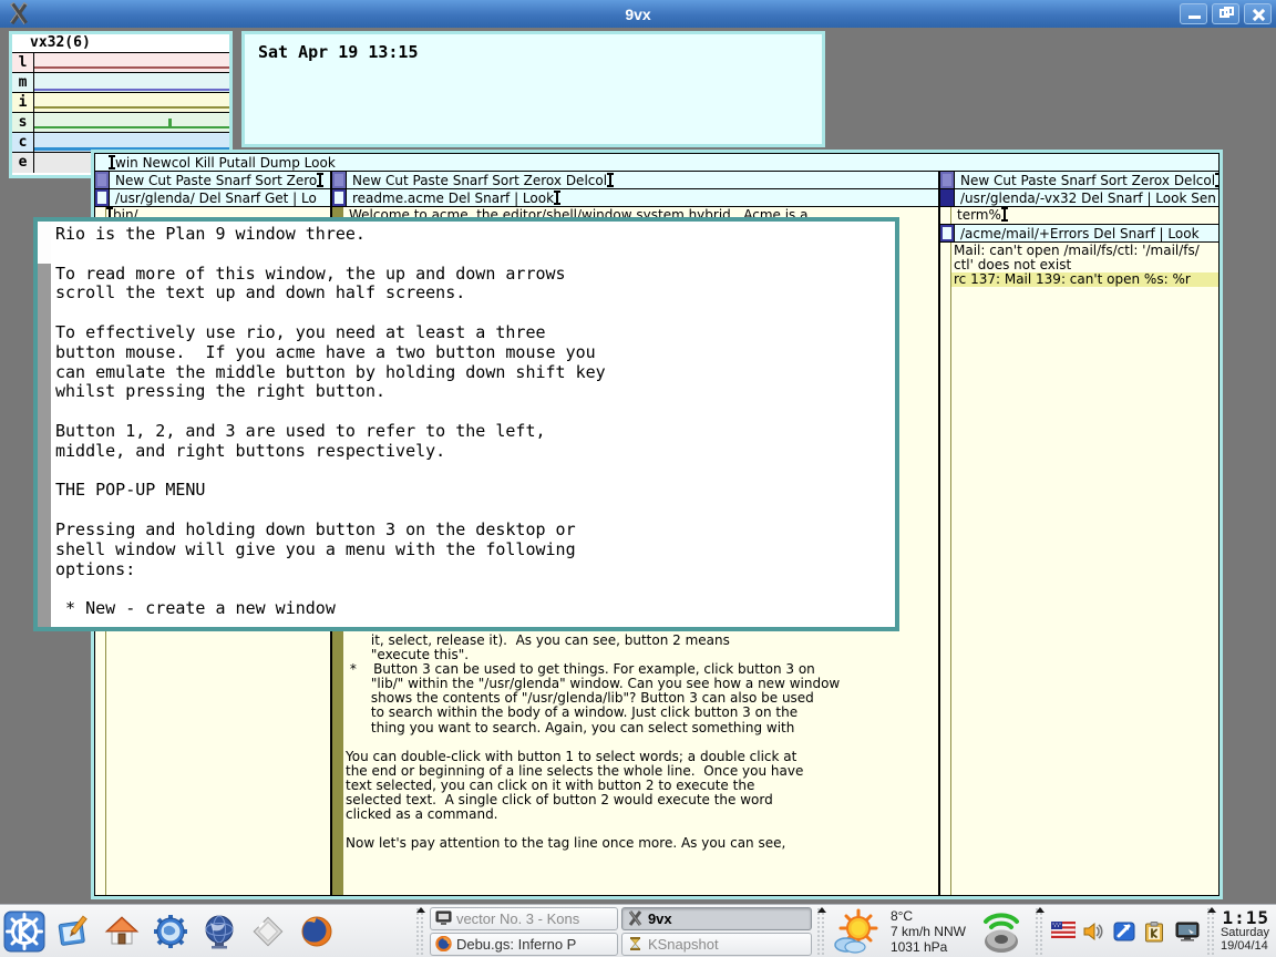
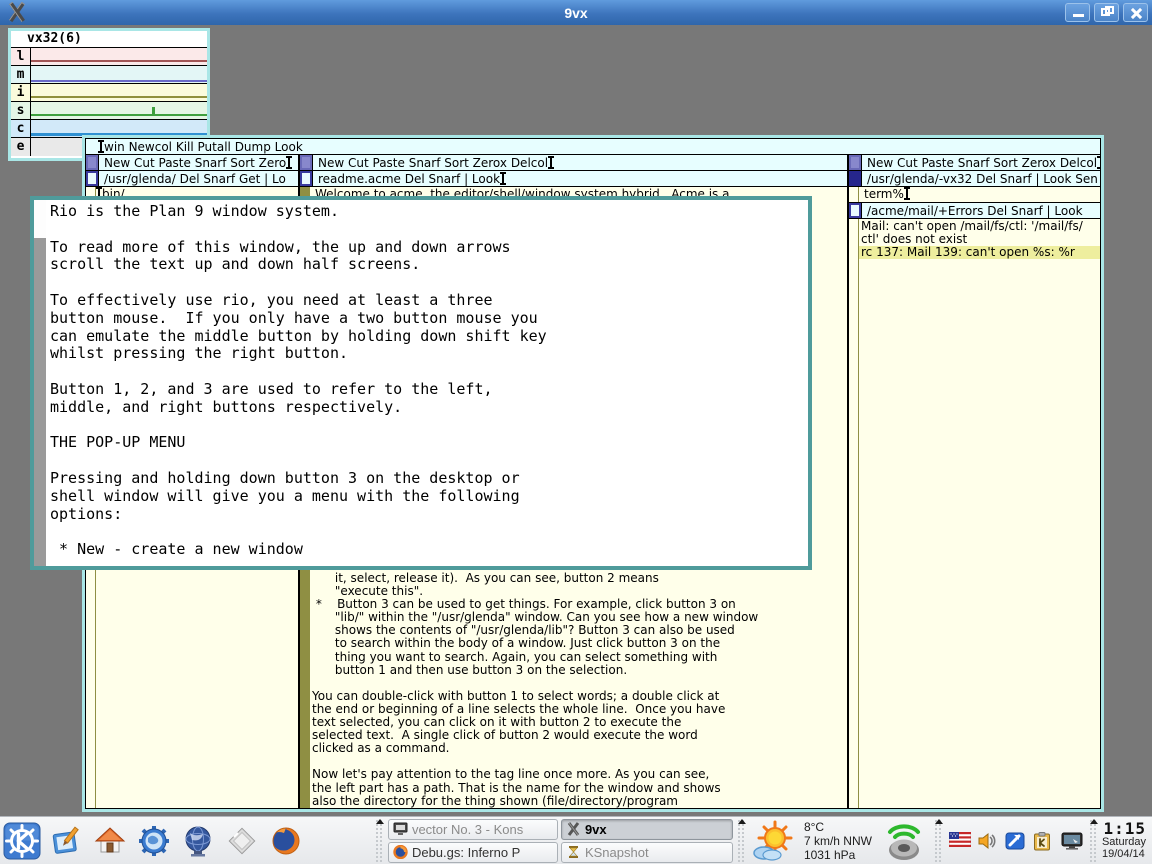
  9vx
  vx32(6)
  l
  m
  i
  s
  c
  e
- Sat Apr 19 13:15
  win Newcol Kill Putall Dump Look
  New Cut Paste Snarf Sort Zero
  /usr/glenda/ Del Snarf Get | Lo
  bin/
  New Cut Paste Snarf Sort Zerox Delcol
  readme.acme Del Snarf | Look
  Welcome to acme, the editor/shell/window system hybrid. Acme is a
  it, select, release it). As you can see, button 2 means
  "execute this".
  * Button 3 can be used to get things. For example, click button 3 on
  "lib/" within the "/usr/glenda" window. Can you see how a new window
  shows the contents of "/usr/glenda/lib"? Button 3 can also be used
  to search within the body of a window. Just click button 3 on the
  thing you want to search. Again, you can select something with
+ button 1 and then use button 3 on the selection.
  You can double-click with button 1 to select words; a double click at
  the end or beginning of a line selects the whole line. Once you have
  text selected, you can click on it with button 2 to execute the
  selected text. A single click of button 2 would execute the word
  clicked as a command.
  Now let's pay attention to the tag line once more. As you can see,
+ the left part has a path. That is the name for the window and shows
+ also the directory for the thing shown (file/directory/program
  New Cut Paste Snarf Sort Zerox Delcol
  /usr/glenda/-vx32 Del Snarf | Look Sen
  term%
  /acme/mail/+Errors Del Snarf | Look
  Mail: can't open /mail/fs/ctl: '/mail/fs/
  ctl' does not exist
  rc 137: Mail 139: can't open %s: %r
- Rio is the Plan 9 window three.
+ Rio is the Plan 9 window system.
  To read more of this window, the up and down arrows
  scroll the text up and down half screens.
  To effectively use rio, you need at least a three
- button mouse. If you acme have a two button mouse you
+ button mouse. If you only have a two button mouse you
  can emulate the middle button by holding down shift key
  whilst pressing the right button.
  Button 1, 2, and 3 are used to refer to the left,
  middle, and right buttons respectively.
  THE POP-UP MENU
  Pressing and holding down button 3 on the desktop or
  shell window will give you a menu with the following
  options:
  * New - create a new window
  vector No. 3 - Kons
  9vx
  Debu.gs: Inferno P
  KSnapshot
  8°C
  7 km/h NNW
  1031 hPa
  1:15
  Saturday
  19/04/14
